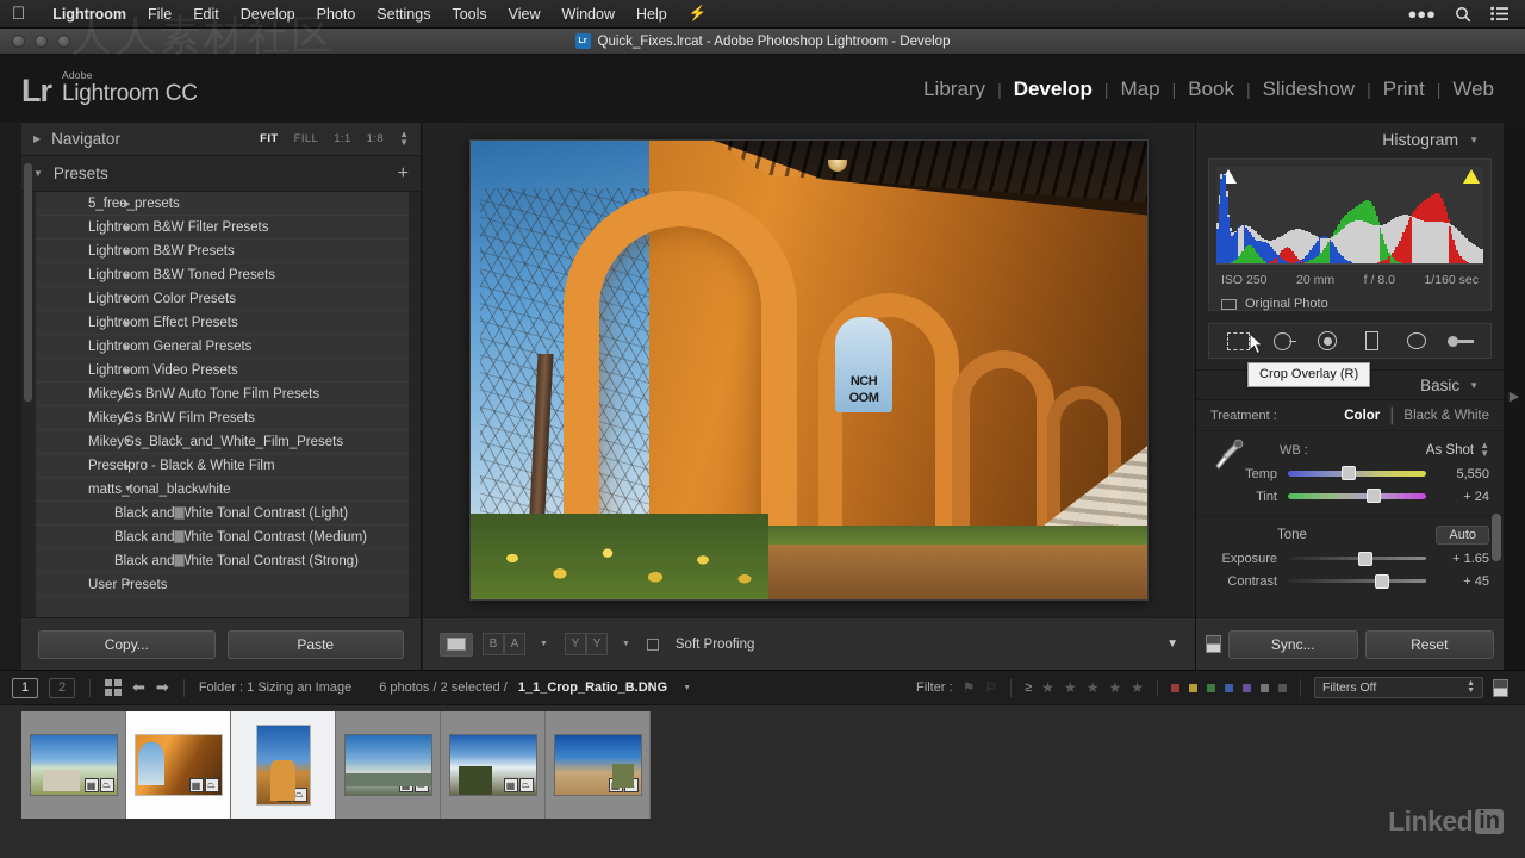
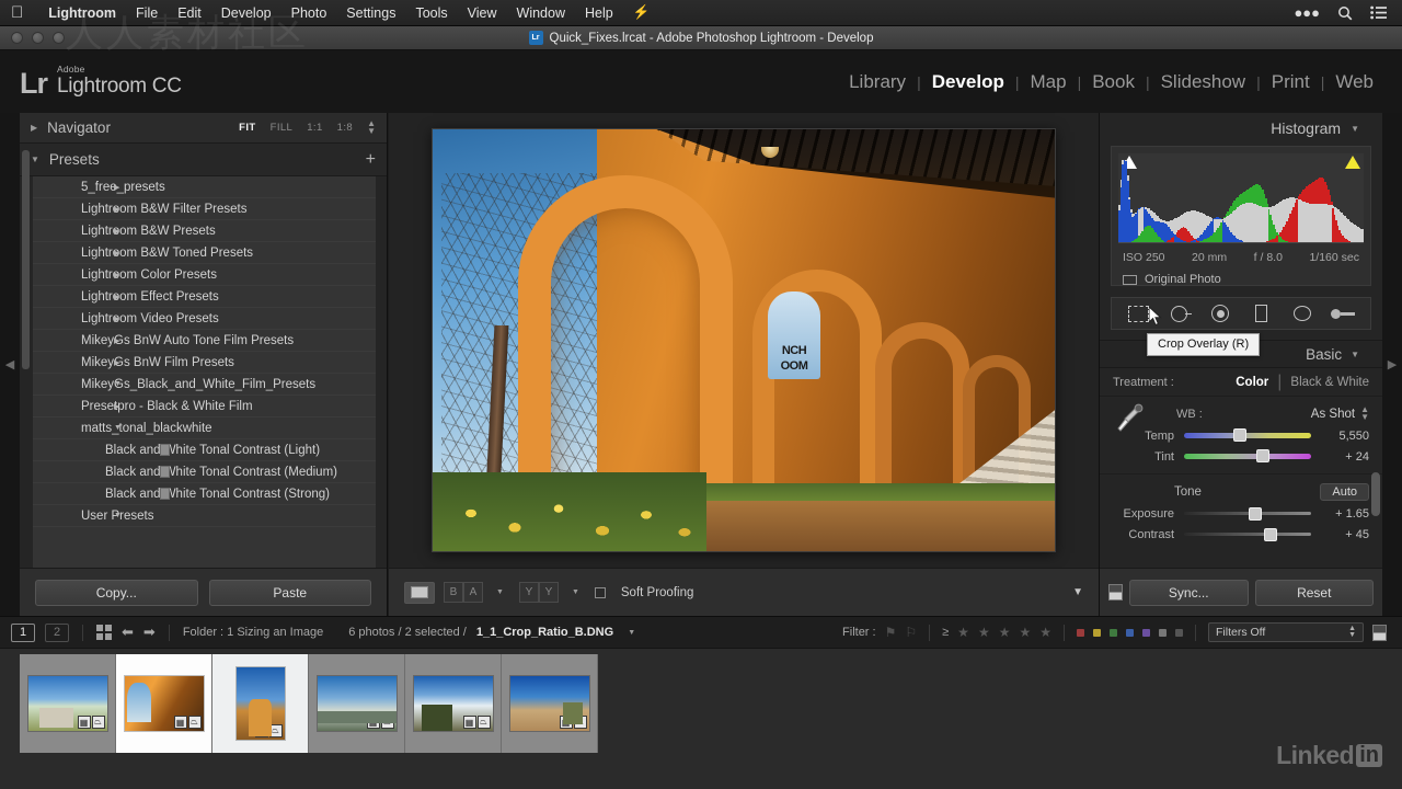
  
  Lightroom
  File
  Edit
  Develop
  Photo
  Settings
  Tools
  View
  Window
  Help
  ⚡
  ●●●
  Quick_Fixes.lrcat - Adobe Photoshop Lightroom - Develop
  Lr
  Adobe
  Lightroom CC
  Library
  |
  Develop
  |
  Map
  |
  Book
  |
  Slideshow
  |
  Print
  |
  Web
+ ◀
  ▶
  ▶
  Navigator
  FIT
  FILL
  1:1
  1:8
  ▲
  ▼
  ▼
  Presets
  +
  5_free_presets
  Lightroom B&W Filter Presets
  Lightroom B&W Presets
  Lightroom B&W Toned Presets
  Lightroom Color Presets
  Lightroom Effect Presets
- Lightroom General Presets
  Lightroom Video Presets
  MikeyGs BnW Auto Tone Film Presets
  MikeyGs BnW Film Presets
  MikeyGs_Black_and_White_Film_Presets
  Presetpro - Black & White Film
  matts_tonal_blackwhite
  Black and White Tonal Contrast (Light)
  Black and White Tonal Contrast (Medium)
  Black and White Tonal Contrast (Strong)
  User Presets
  Copy...
  Paste
  NCH
  OOM
  B
  A
  Y
  Y
  Soft Proofing
  ▼
  Histogram
  ▼
  ISO 250
  20 mm
  f / 8.0
  1/160 sec
  Original Photo
  Crop Overlay (R)
  Basic
  ▼
  Treatment :
  Color
  |
  Black & White
  WB :
  As Shot
  ▲
  ▼
  Temp
  5,550
  Tint
  + 24
  Tone
  Auto
  Exposure
  + 1.65
  Contrast
  + 45
  Sync...
  Reset
  1
  2
  ⬅
  ➡
  Folder : 1 Sizing an Image
  6 photos / 2 selected /
  1_1_Crop_Ratio_B.DNG
  Filter :
  ⚑
  ⚐
  ≥
  ★
  ★
  ★
  ★
  ★
  Filters Off
  ▦
  ⏢
  ▦
  ⏢
  ⏢
  ▦
  ⏢
  人人素材社区
  Linked
  in
